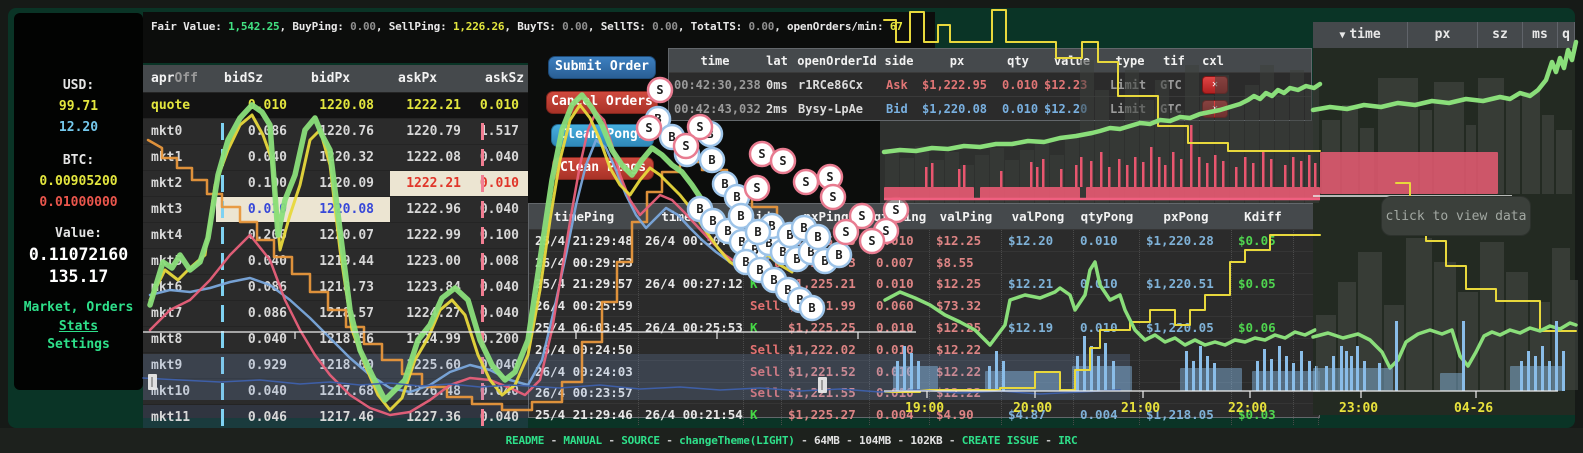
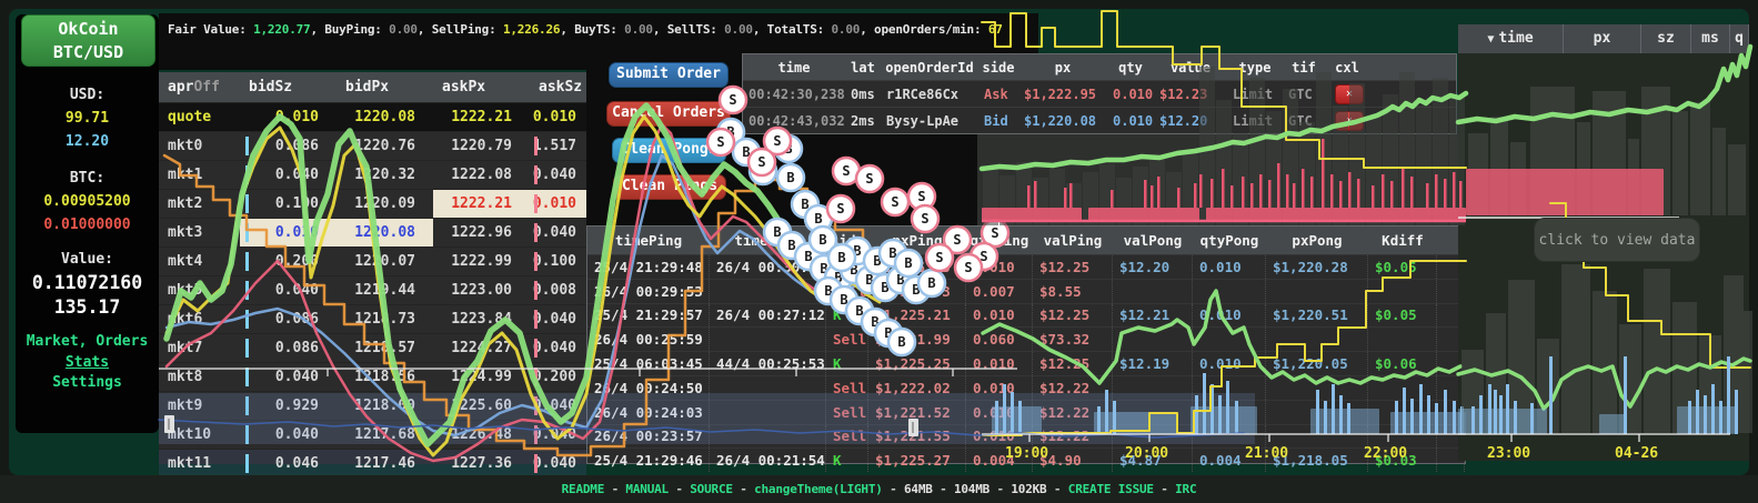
+ OkCoin
+ BTC/USD
  USD:
  99.71
  12.20
  BTC:
  0.00905200
  0.01000000
  Value:
  0.11072160
  135.17
  Market, Orders
  Stats
  Settings
- Fair Value: 1,542.25, BuyPing: 0.00, SellPing: 1,226.26, BuyTS: 0.00, SellTS: 0.00, TotalTS: 0.00, openOrders/min: 67
+ Fair Value: 1,220.77, BuyPing: 0.00, SellPing: 1,226.26, BuyTS: 0.00, SellTS: 0.00, TotalTS: 0.00, openOrders/min: 67
  aprOff
  bidSz
  bidPx
  askPx
  askSz
  quote
  .010
  1220.08
  1222.21
  0.010
  mkt0
  0086
  220.76
  1220.79
  1.517
  0.040
  120.32
  1222.08
  0.040
  mkt2
  0.10
  120.09
  1222.21
  0.010
  mkt3
  120.08
  1222.96
  0.040
  mkt4
  120.07
  1222.99
  0.100
  0.040
  121.44
  1223.00
  0.008
  kt6
  0.06
  121.73
  1223.8
  0.040
  mkt7
  0.086
  121.57
  122.27
  0.040
  mkt8
  0.040
  11856
  14.99
  0.200
  mkt9
  0.929
  218.0
  225.60
  mkt10
  0.040
  121.68
  22648
  mkt11
  0.046
  1217.46
  1227.36
  0.040
  Submit Order
  Canl Orders
  len Pong
  time
  lat
  openOrderId
  side
  px
  qty
  value
  type
  tif
  cxl
  00:42:30,238
  0ms
  r1RCe86Cx
  Ask
  $1,222.95
  0.010
  $12.23
  Limit
  GTC
  ✕
  00:42:43,032
  2ms
  Bysy-LpAe
  Bid
  $1,220.08
  0.010
  $12.20
  Limit
  GTC
  ✕
  tiePing
  xPing
  valPing
  valPong
  qtyPong
  pxPong
  Kdiff
  2/4 21:29:48
  $12.25
  $12.20
  0.010
  $1,220.28
  $0.05
  6/4 00:29:
  0.007
  $8.55
  5/4 21:29:57
  26/4 00:27:12
  K
  ,225.21
  0.010
  $12.25
  $12.21
  0.10
  $1,220.51
  $0.05
  264 00:25:59
  Sell
  0.060
  $73.32
  25/4 06:03:45
- 26/4 00:25:53
+ 44/4 00:25:53
  K
  $1,225.25
  0.010
  $12.5
  $12.19
  0.010
  $1,220.05
  $0.06
  2/4 00:24:50
  Sell
  $1,222.02
  0.010
  $12.22
  26/4 00:24:03
  Sell
  $1,221.52
  0.010
  $12.22
  26/ 00:23:57
  Sell
  $1,21.55
  25/4 21:29:46
  26/4 00:21:54
  K
  $1,225.27
  0.004
  $4.90
  $4.87
  0.004
  $1,218.05
  $0.03
  ▼ time
  px
  sz
  ms
  q
  B
  B
  B
  B
  B
  B
  B
  B
  B
  B
  B
  B
  B
  B
  B
  B
  B
  B
  B
  B
  B
  B
  B
  B
  B
  B
  B
  S
  S
  S
  S
  S
  S
  S
  S
  S
  S
  S
  S
  S
  S
  S
  19:00
  20:00
  21:00
  22:00
  23:00
  04-26
  click to view data
  README
  -
  MANUAL
  -
  SOURCE
  -
  changeTheme(LIGHT)
  -
  64MB
  -
  104MB
  -
  102KB
  -
  CREATE ISSUE
  -
  IRC
